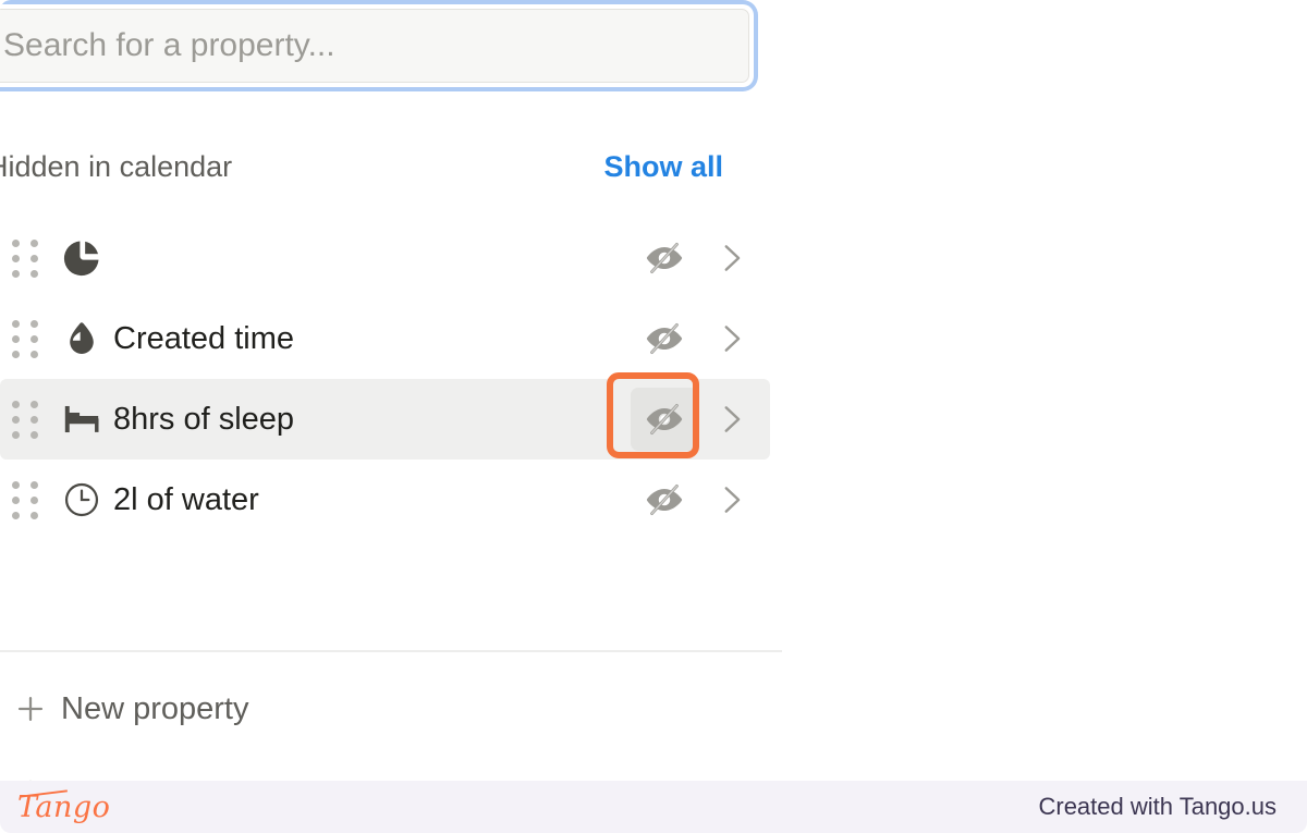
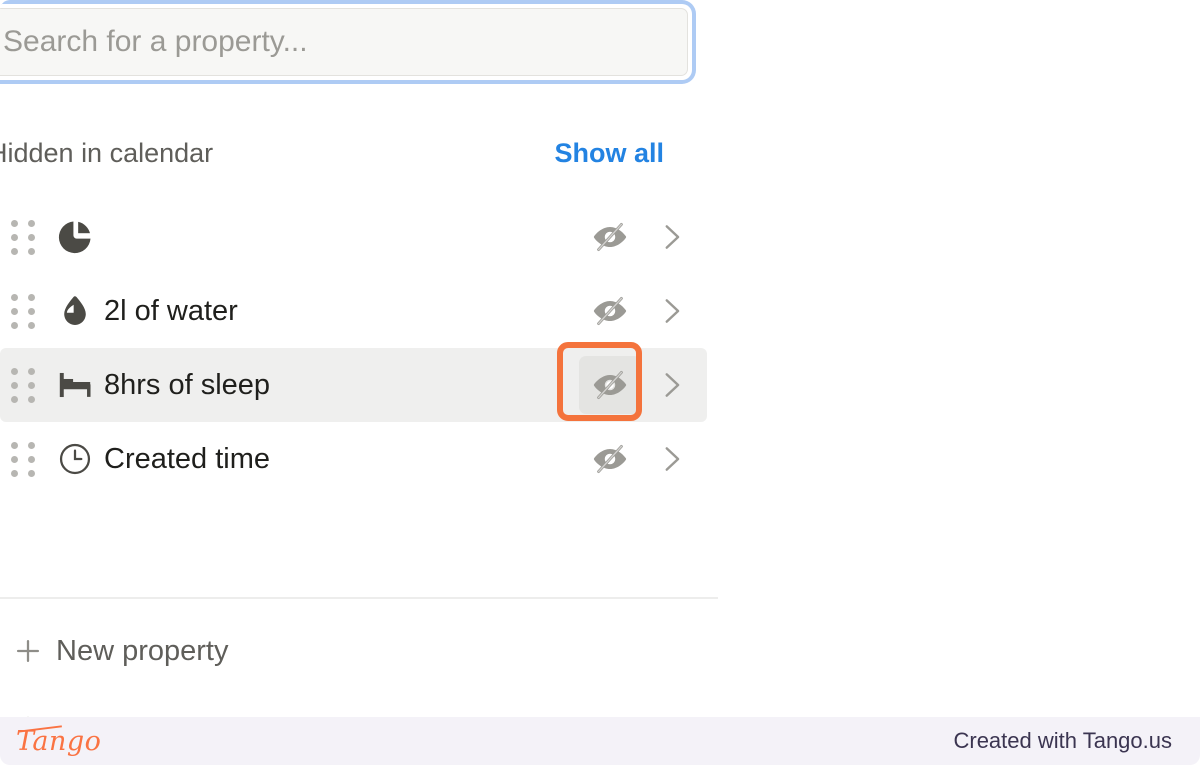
  Search for a property...
  idden in calendar
  Show all
- Created time
+ 2l of water
  8hrs of sleep
- 2l of water
+ Created time
  New property
  Tango
  Created with Tango.us
